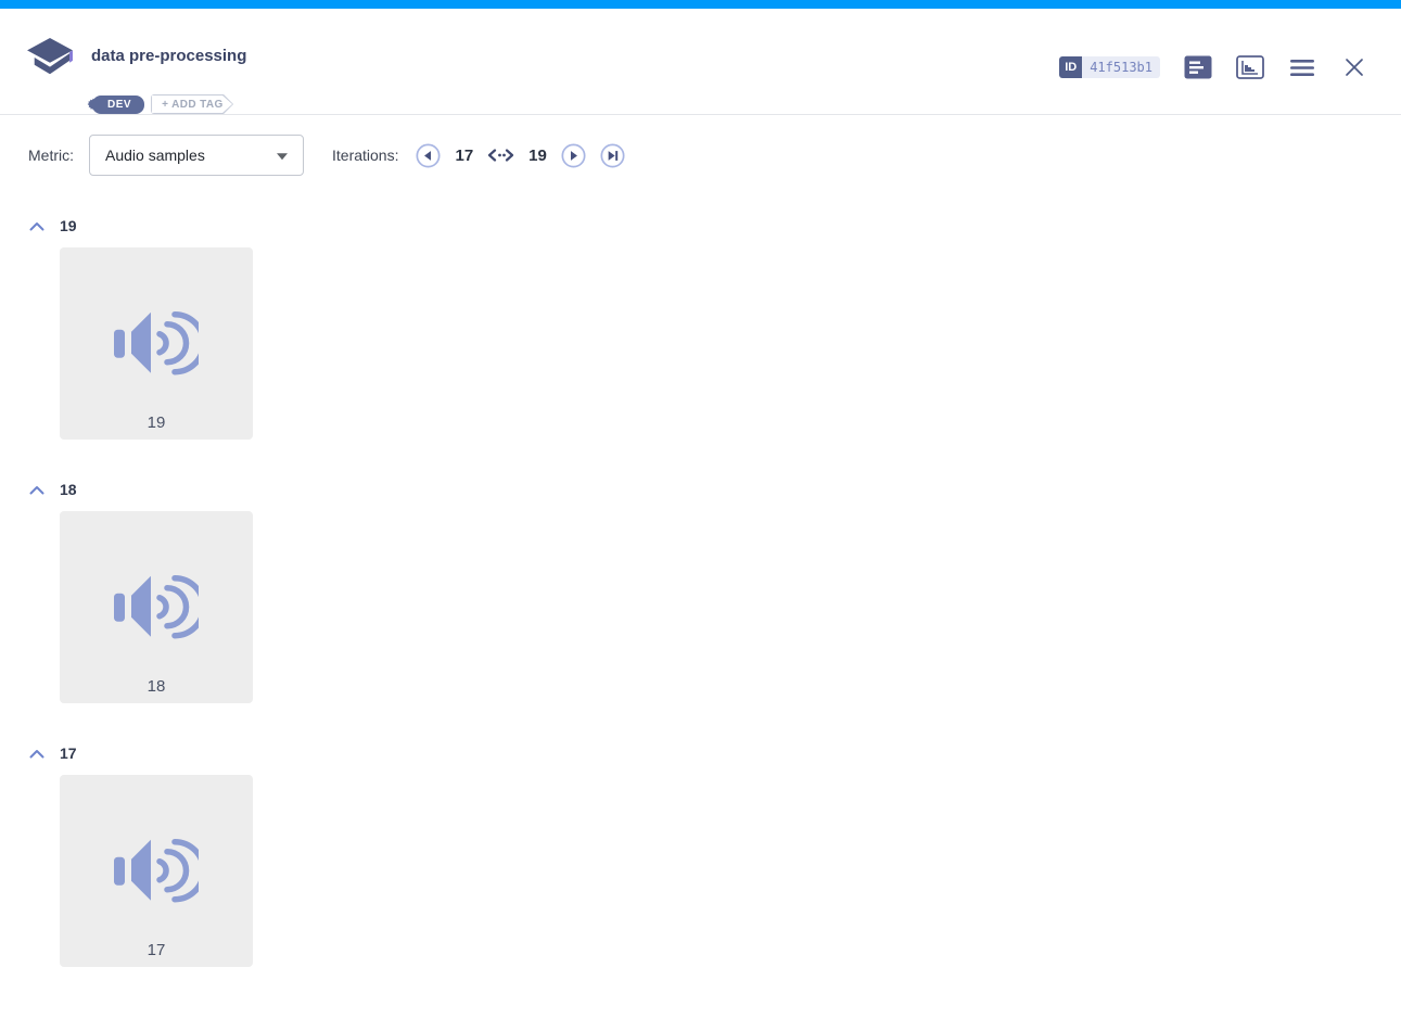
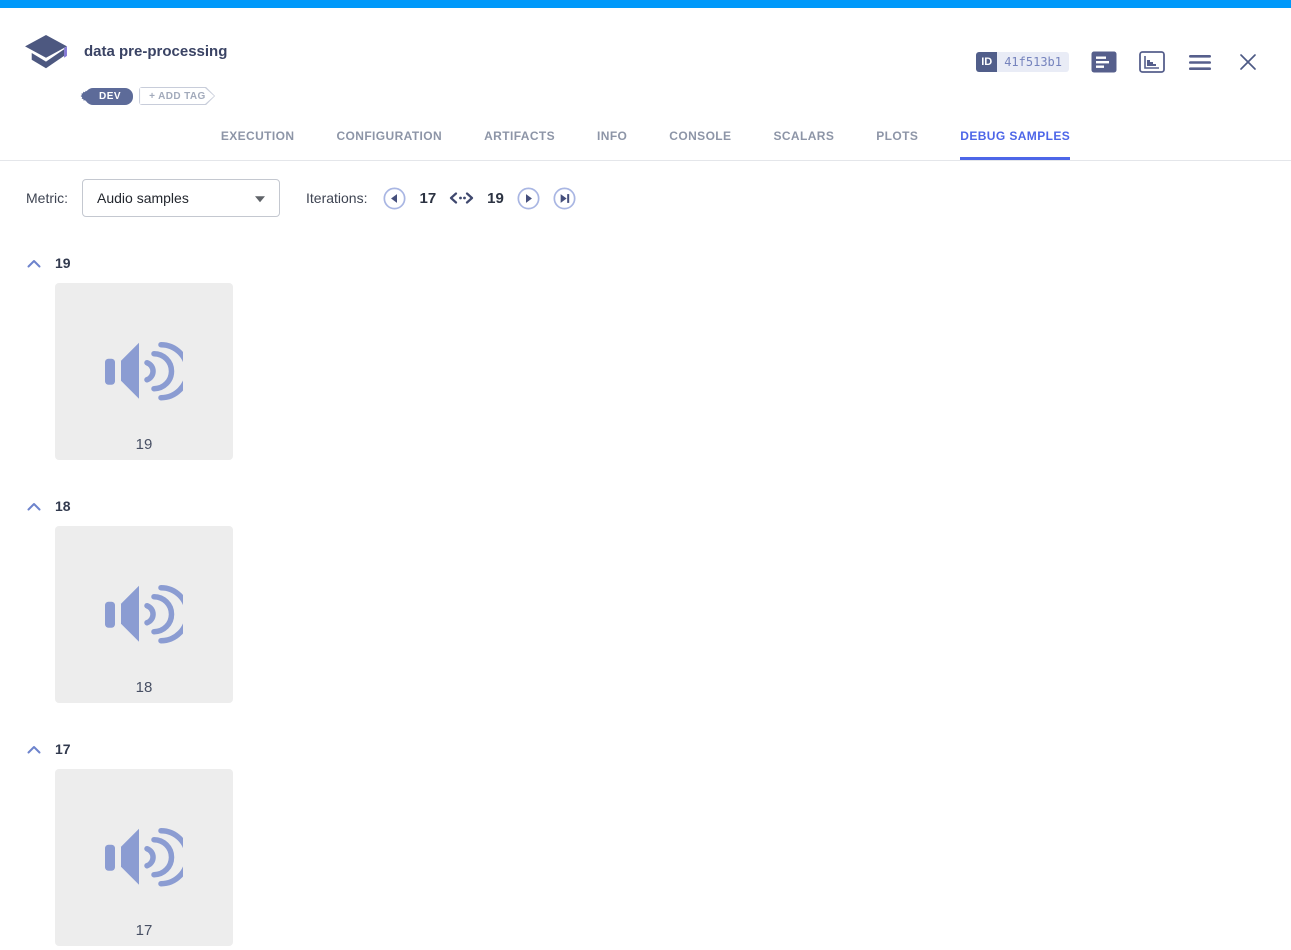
  data pre-processing
  DEV
  + ADD TAG
  ID
  41f513b1
+ EXECUTION
+ CONFIGURATION
+ ARTIFACTS
+ INFO
+ CONSOLE
+ SCALARS
+ PLOTS
+ DEBUG SAMPLES
  Metric:
  Audio samples
  Iterations:
  17
  19
  19
  19
  18
  18
  17
  17
